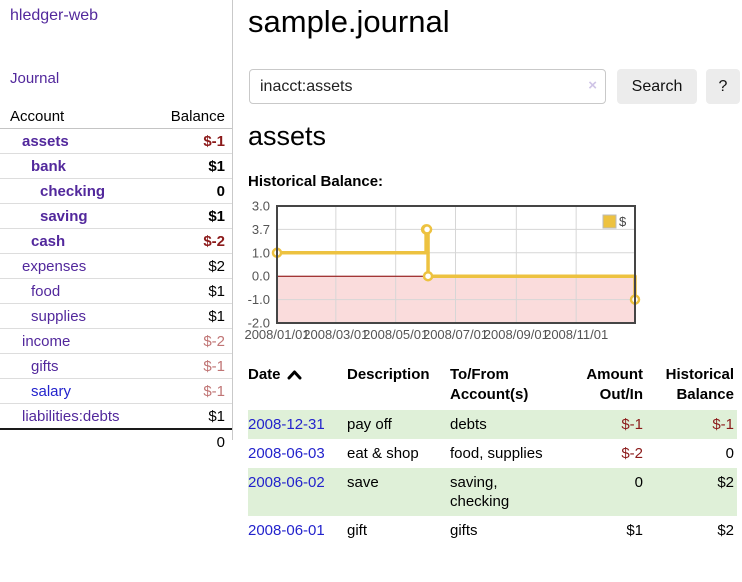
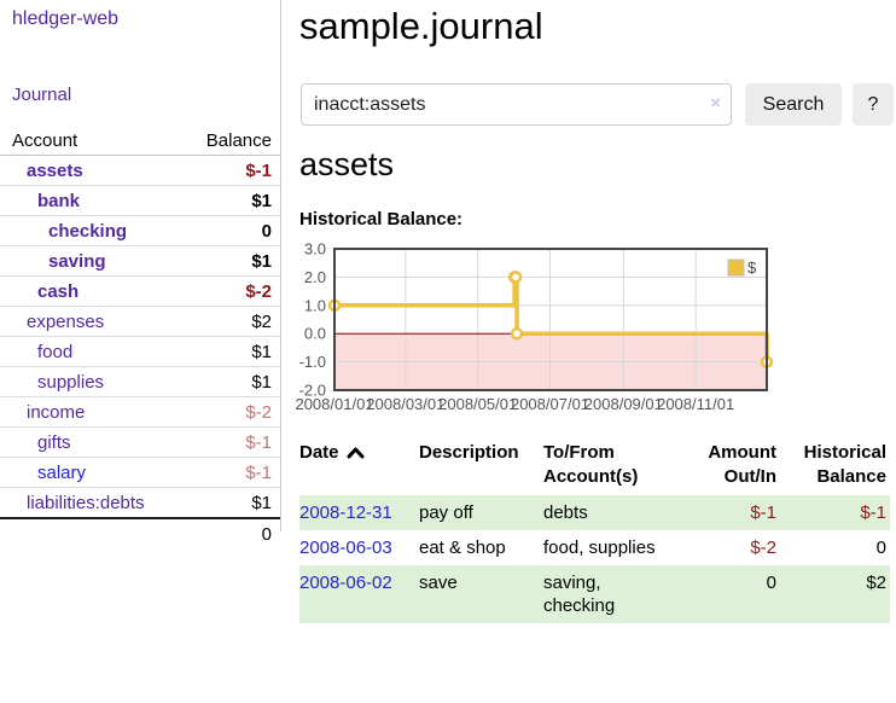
  hledger-web
  Journal
  Account	Balance
  assets	$-1
  bank	$1
  checking	0
  saving	$1
  cash	$-2
  expenses	$2
  food	$1
  supplies	$1
  income	$-2
  gifts	$-1
  salary	$-1
  liabilities:debts	$1
  	0
  sample.journal
  inacct:assets
  ×
  Search
  ?
  assets
  Historical Balance:
  3.0
- 3.7
+ 2.0
  1.0
  0.0
  -1.0
  -2.0
  2008/01/01
  2008/03/01
  2008/05/01
  2008/07/01
  2008/09/01
  2008/11/01
  $
  Date	Description	To/From Account(s)	Amount Out/In	Historical Balance
  2008-12-31	pay off	debts	$-1	$-1
  2008-06-03	eat & shop	food, supplies	$-2	0
  2008-06-02	save	saving, checking	0	$2
- 2008-06-01	gift	gifts	$1	$2
